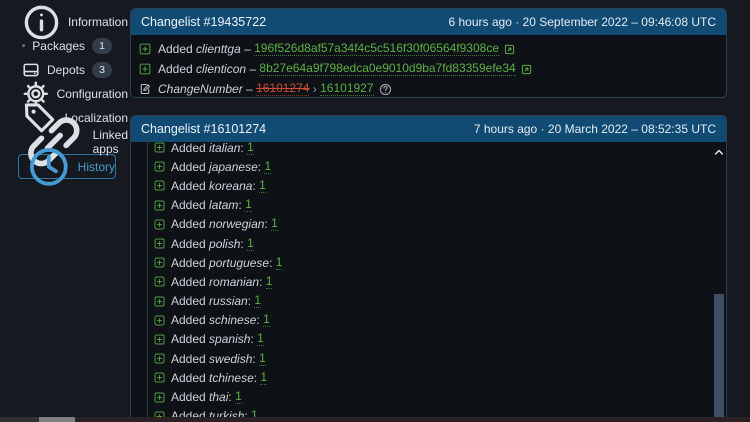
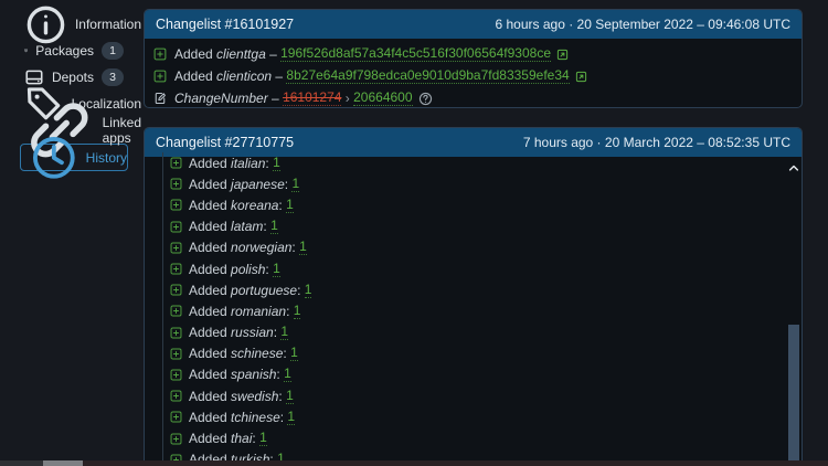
  Information
  Packages
  1
  Depots
  3
- Configuration
  ocalization
  Linked apps
  History
- Changelist #19435722
+ Changelist #16101927
  6 hours ago · 20 September 2022 – 09:46:08 UTC
  Added
  clienttga
  –
  196f526d8af57a34f4c5c516f30f06564f9308ce
  Added
  clienticon
  –
  8b27e64a9f798edca0e9010d9ba7fd83359efe34
  ChangeNumber
  –
  16101274
  ›
- 16101927
+ 20664600
- Changelist #16101274
+ Changelist #27710775
  7 hours ago · 20 March 2022 – 08:52:35 UTC
  Added
  italian
  :
  1
  Added
  japanese
  :
  1
  Added
  koreana
  :
  1
  Added
  latam
  :
  1
  Added
  norwegian
  :
  1
  Added
  polish
  :
  1
  Added
  portuguese
  :
  1
  Added
  romanian
  :
  1
  Added
  russian
  :
  1
  Added
  schinese
  :
  1
  Added
  spanish
  :
  1
  Added
  swedish
  :
  1
  Added
  tchinese
  :
  1
  Added
  thai
  :
  1
  1
